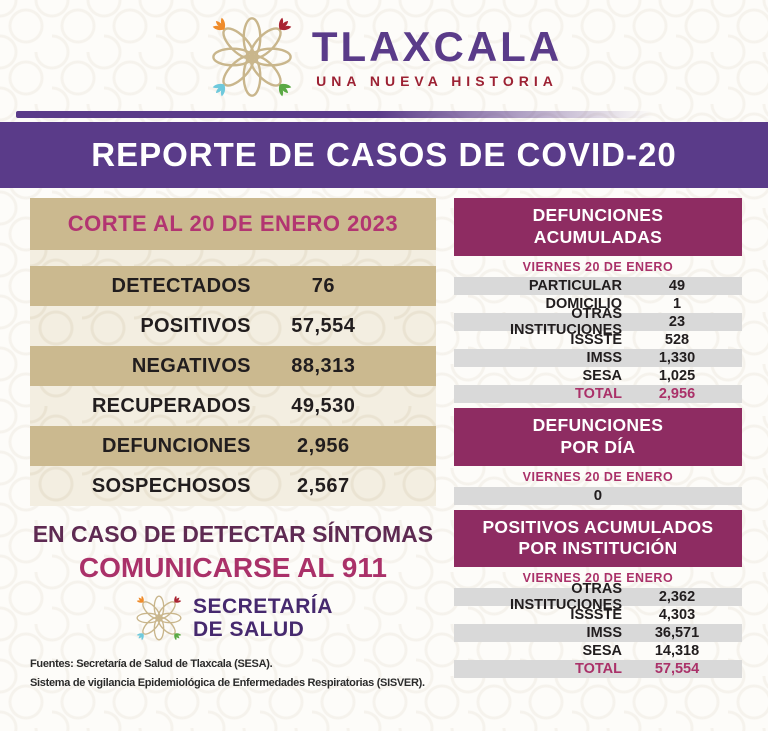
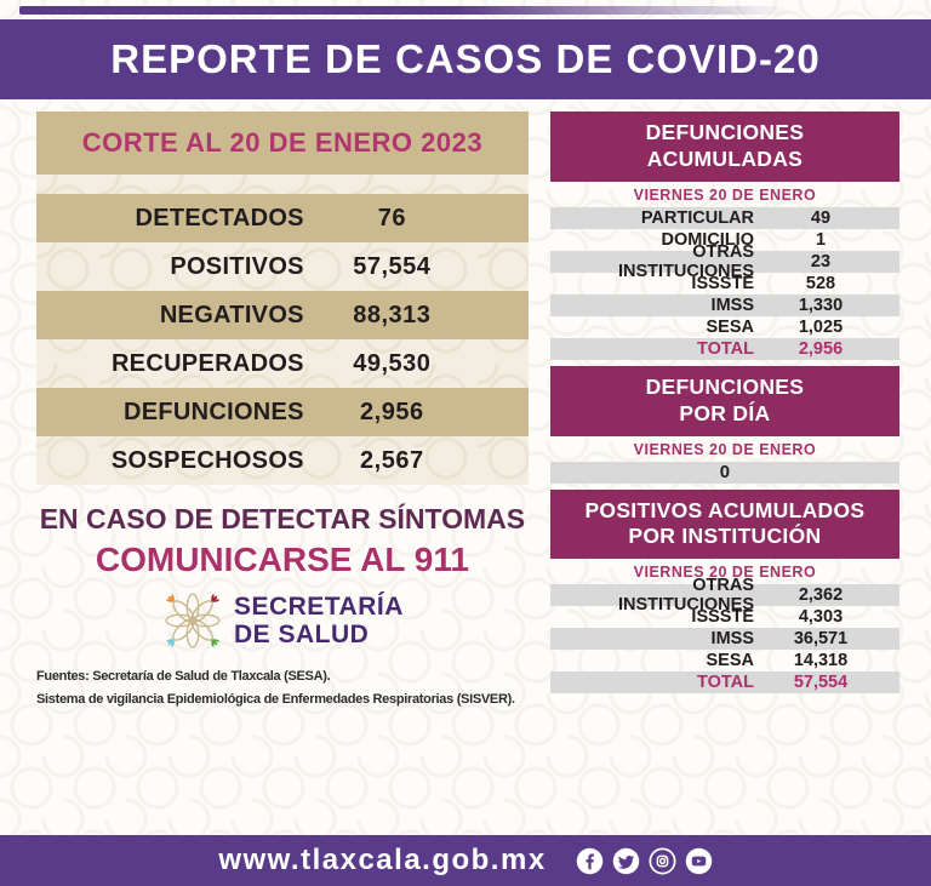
- TLAXCALA
- UNA NUEVA HISTORIA
  REPORTE DE CASOS DE COVID-20
  CORTE AL 20 DE ENERO 2023
  DETECTADOS
  76
  POSITIVOS
  57,554
  NEGATIVOS
  88,313
  RECUPERADOS
  49,530
  DEFUNCIONES
  2,956
  SOSPECHOSOS
  2,567
  EN CASO DE DETECTAR SÍNTOMAS
  COMUNICARSE AL 911
  SECRETARÍA
  DE SALUD
  Fuentes: Secretaría de Salud de Tlaxcala (SESA).
  Sistema de vigilancia Epidemiológica de Enfermedades Respiratorias (SISVER).
  DEFUNCIONES
  ACUMULADAS
  VIERNES 20 DE ENERO
  PARTICULAR
  49
  DOMICILIO
  1
  OTRAS INSTITUCIONES
  23
  ISSSTE
  528
  IMSS
  1,330
  SESA
  1,025
  TOTAL
  2,956
  DEFUNCIONES
  POR DÍA
  VIERNES 20 DE ENERO
  0
  POSITIVOS ACUMULADOS
  POR INSTITUCIÓN
  VIERNES 20 DE ENERO
  OTRAS INSTITUCIONES
  2,362
  ISSSTE
  4,303
  IMSS
  36,571
  SESA
  14,318
  TOTAL
  57,554
+ www.tlaxcala.gob.mx
